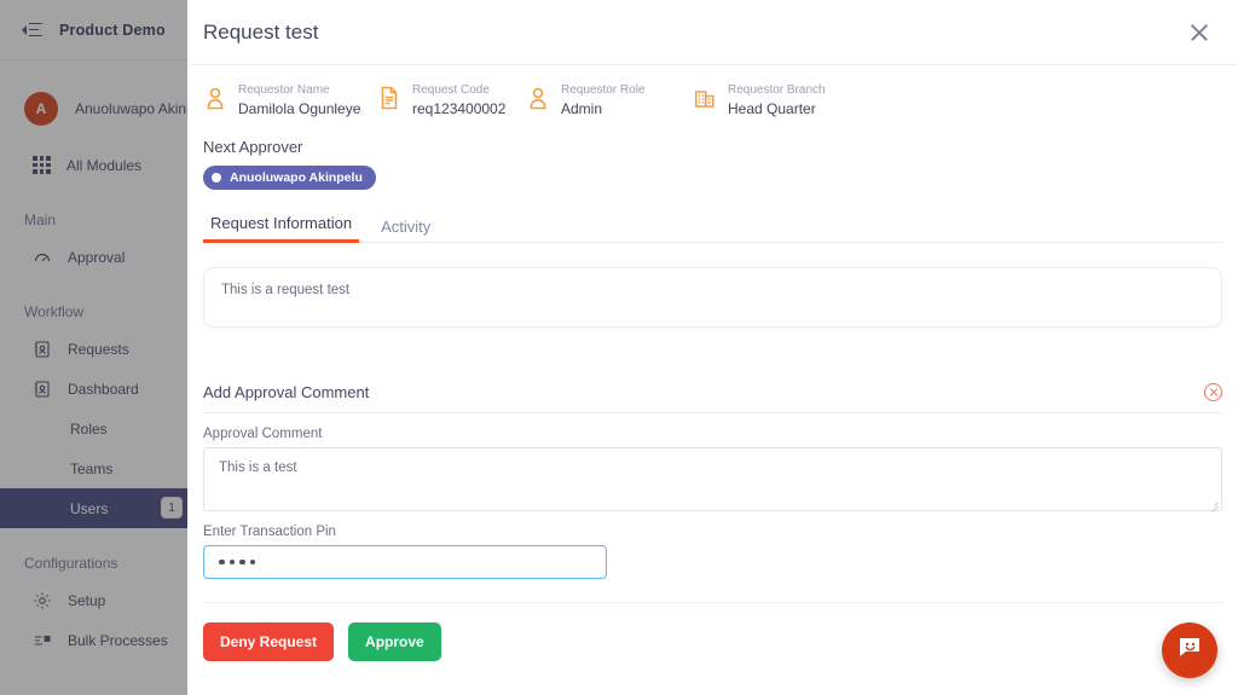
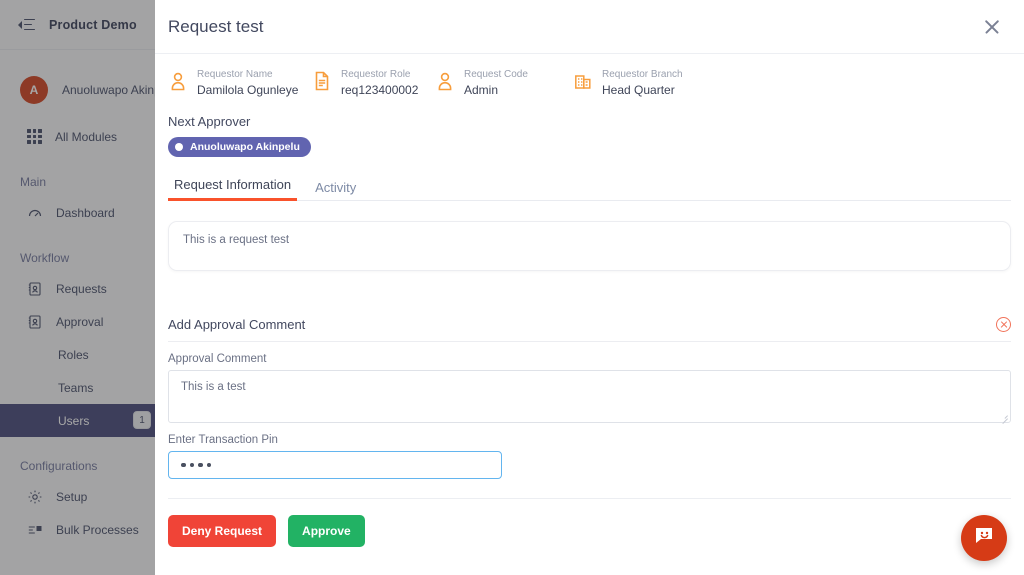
  Product Demo
  A
  Anuoluwapo Akin
  All Modules
  Main
- Approval
+ Dashboard
  Workflow
  Requests
- Dashboard
+ Approval
  Roles
  Teams
  Users
  1
  Configurations
  Setup
  Bulk Processes
  Request test
  Requestor Name
  Damilola Ogunleye
- Request Code
+ Requestor Role
  req123400002
- Requestor Role
+ Request Code
  Admin
  Requestor Branch
  Head Quarter
  Next Approver
  Anuoluwapo Akinpelu
  Request Information
  Activity
  This is a request test
  Add Approval Comment
  Approval Comment
  This is a test
  Enter Transaction Pin
  Deny Request
  Approve
